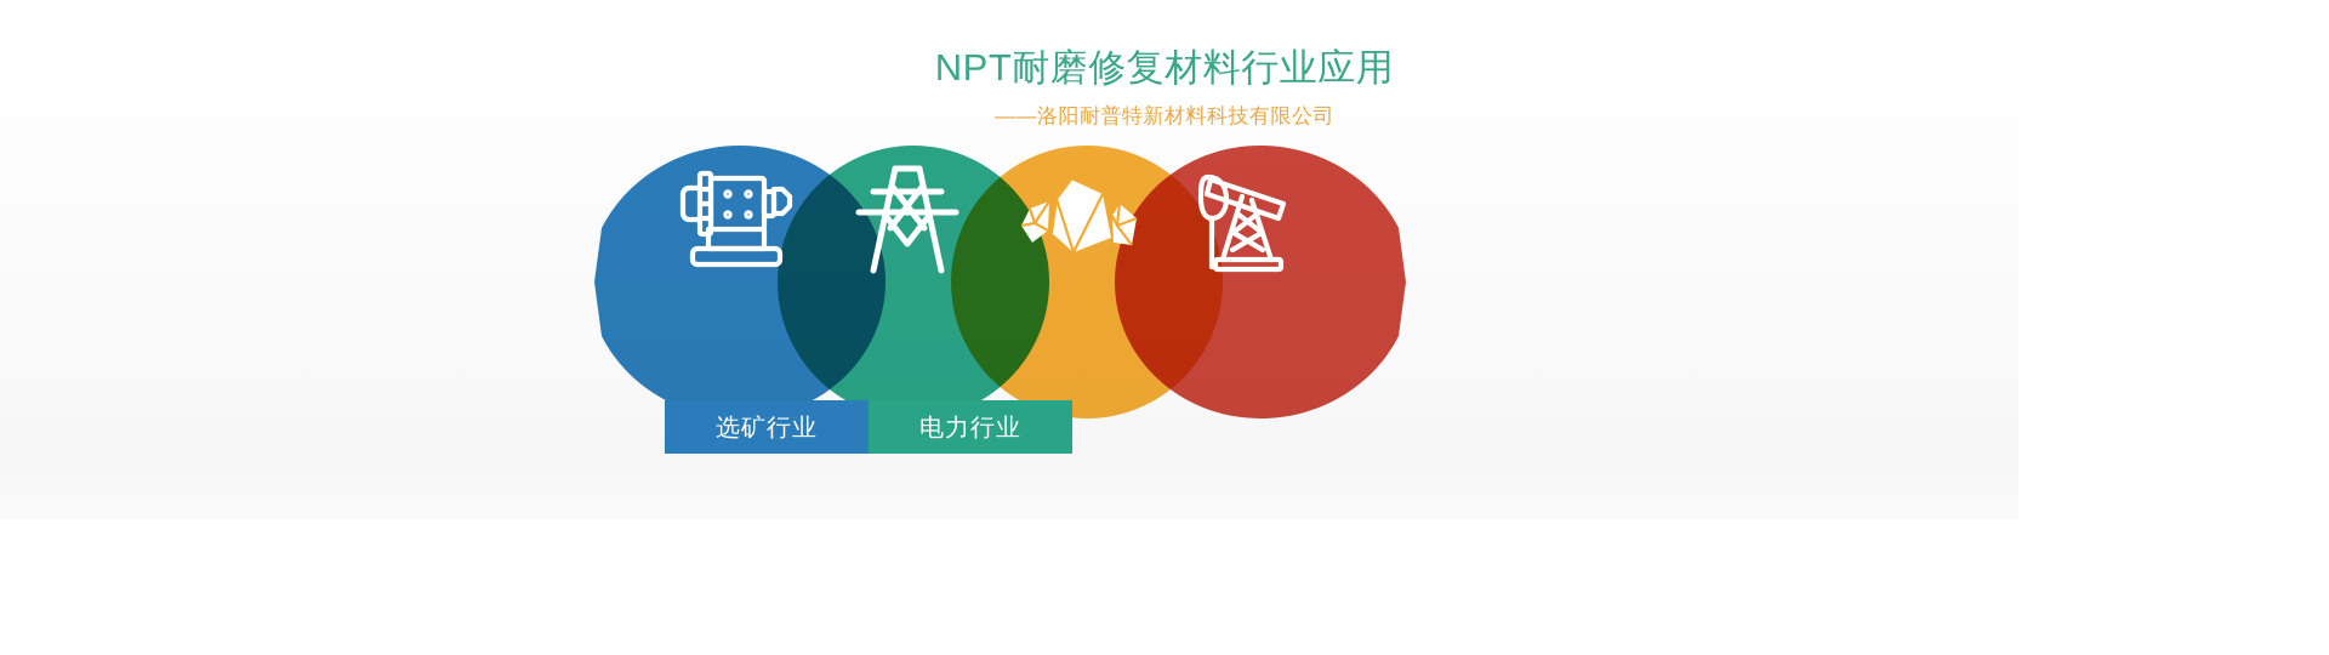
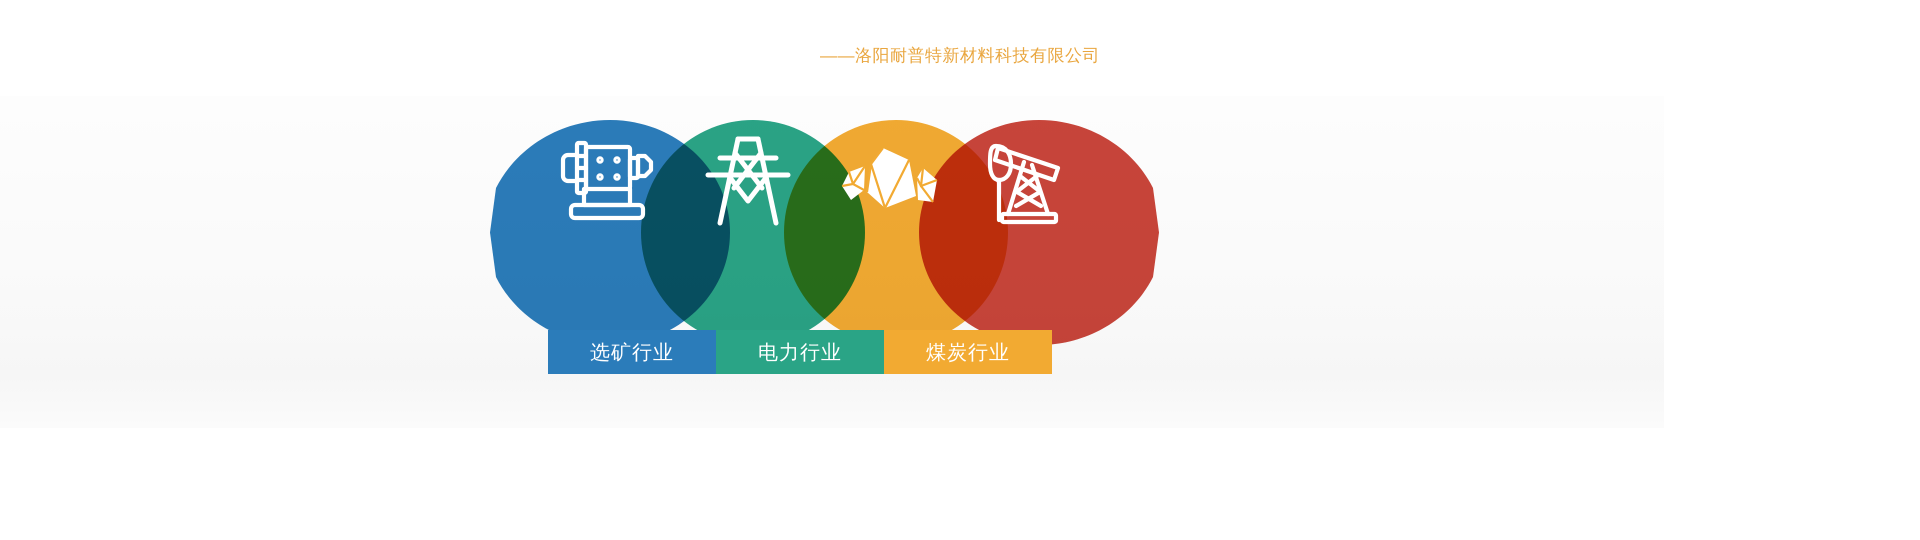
- NPT耐磨修复材料行业应用
  ——洛阳耐普特新材料科技有限公司
  选矿行业
  电力行业
+ 煤炭行业
